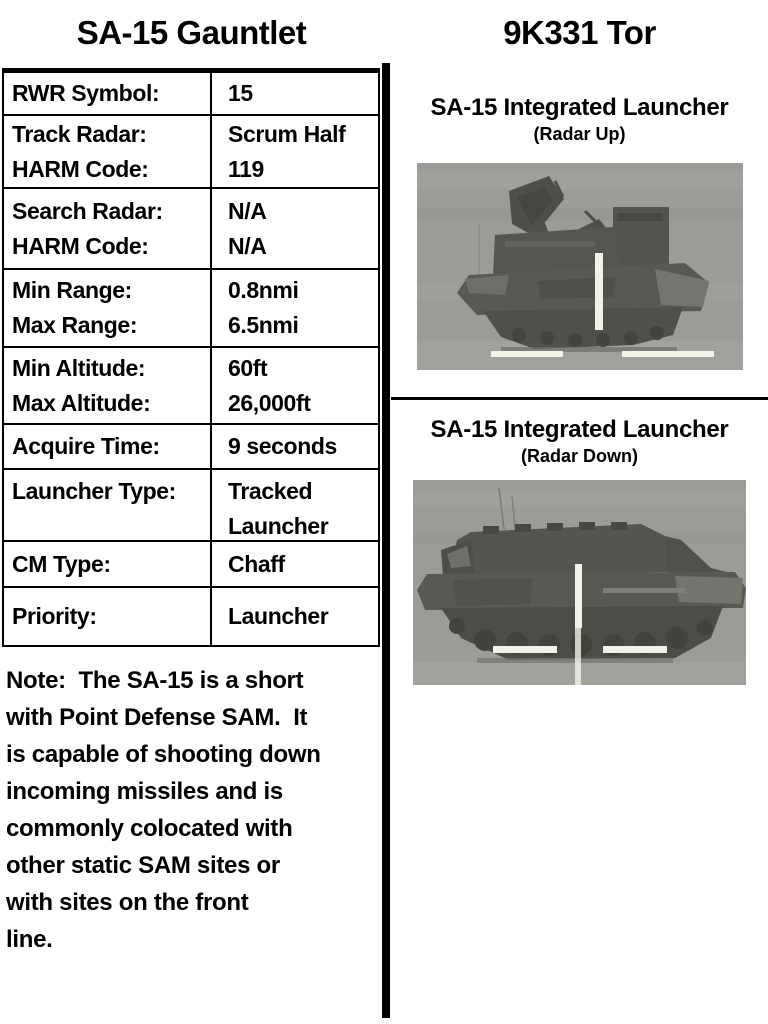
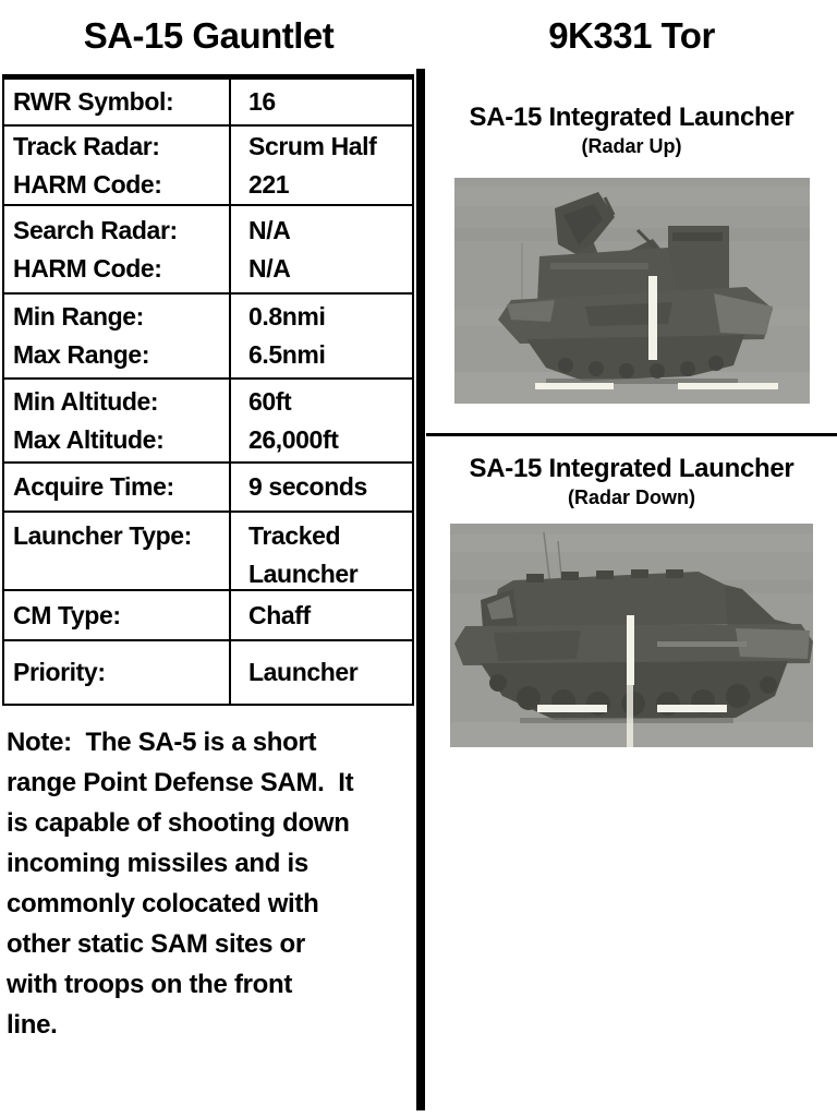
  SA-15 Gauntlet
  9K331 Tor
  RWR Symbol:
- 15
+ 16
  Track Radar:
  HARM Code:
  Scrum Half
- 119
+ 221
  Search Radar:
  HARM Code:
  N/A
  N/A
  Min Range:
  Max Range:
  0.8nmi
  6.5nmi
  Min Altitude:
  Max Altitude:
  60ft
  26,000ft
  Acquire Time:
  9 seconds
  Launcher Type:
  Tracked
  Launcher
  CM Type:
  Chaff
  Priority:
  Launcher
- Note: The SA-15 is a short
+ Note: The SA-5 is a short
- with Point Defense SAM. It
+ range Point Defense SAM. It
  is capable of shooting down
  incoming missiles and is
  commonly colocated with
  other static SAM sites or
- with sites on the front
+ with troops on the front
  line.
  SA-15 Integrated Launcher
  (Radar Up)
  SA-15 Integrated Launcher
  (Radar Down)
